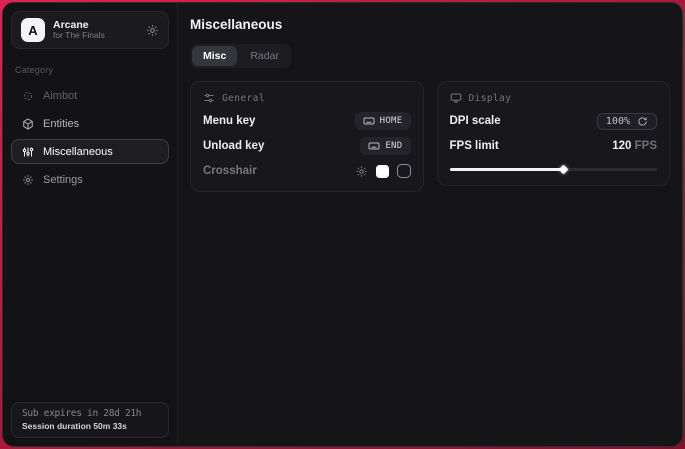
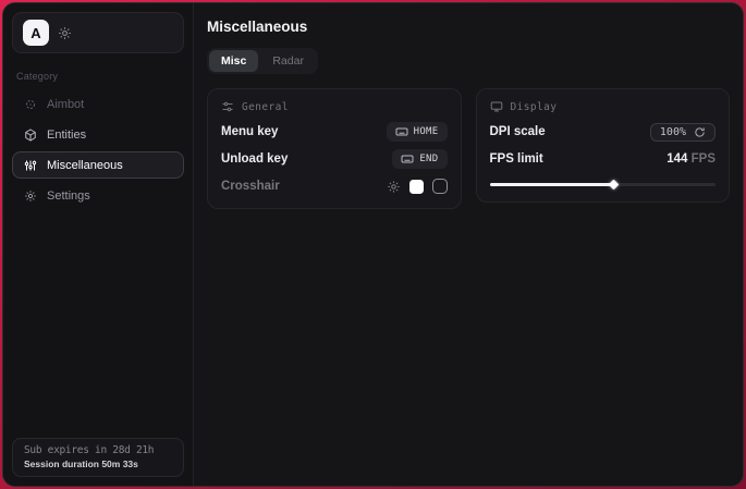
  A
- Arcane
- for The Finals
  Category
  Aimbot
  Entities
  Miscellaneous
  Settings
  Sub expires in 28d 21h
  Session duration 50m 33s
  Miscellaneous
  Misc
  Radar
  General
  Menu key
  HOME
  Unload key
  END
  Crosshair
  Display
  DPI scale
  100%
  FPS limit
- 120 FPS
+ 144 FPS
